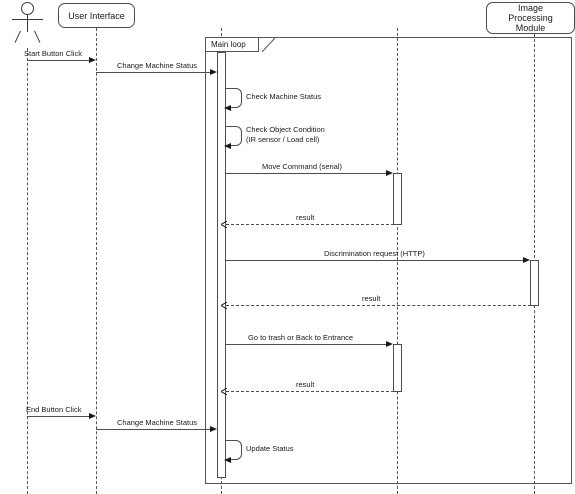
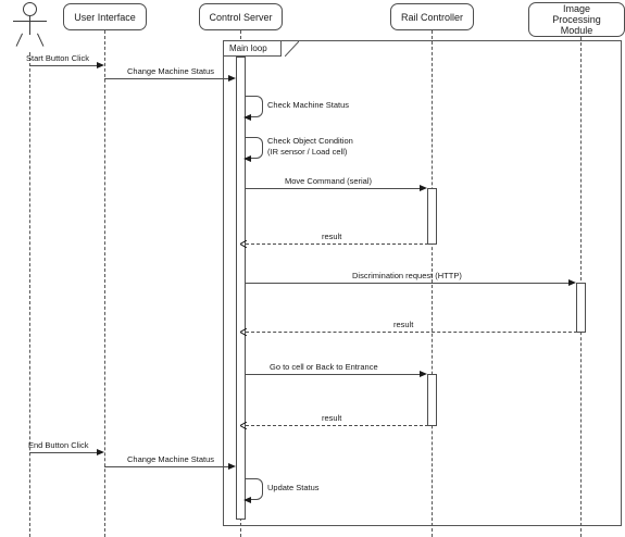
  User Interface
+ Control Server
+ Rail Controller
  Image Processing Module
  Main loop
  Start Button Click
  Change Machine Status
  Check Machine Status
  Check Object Condition
  (IR sensor / Load cell)
  Move Command (serial)
  result
  Discrimination request (HTTP)
  result
- Go to trash or Back to Entrance
+ Go to cell or Back to Entrance
  result
  End Button Click
  Change Machine Status
  Update Status
